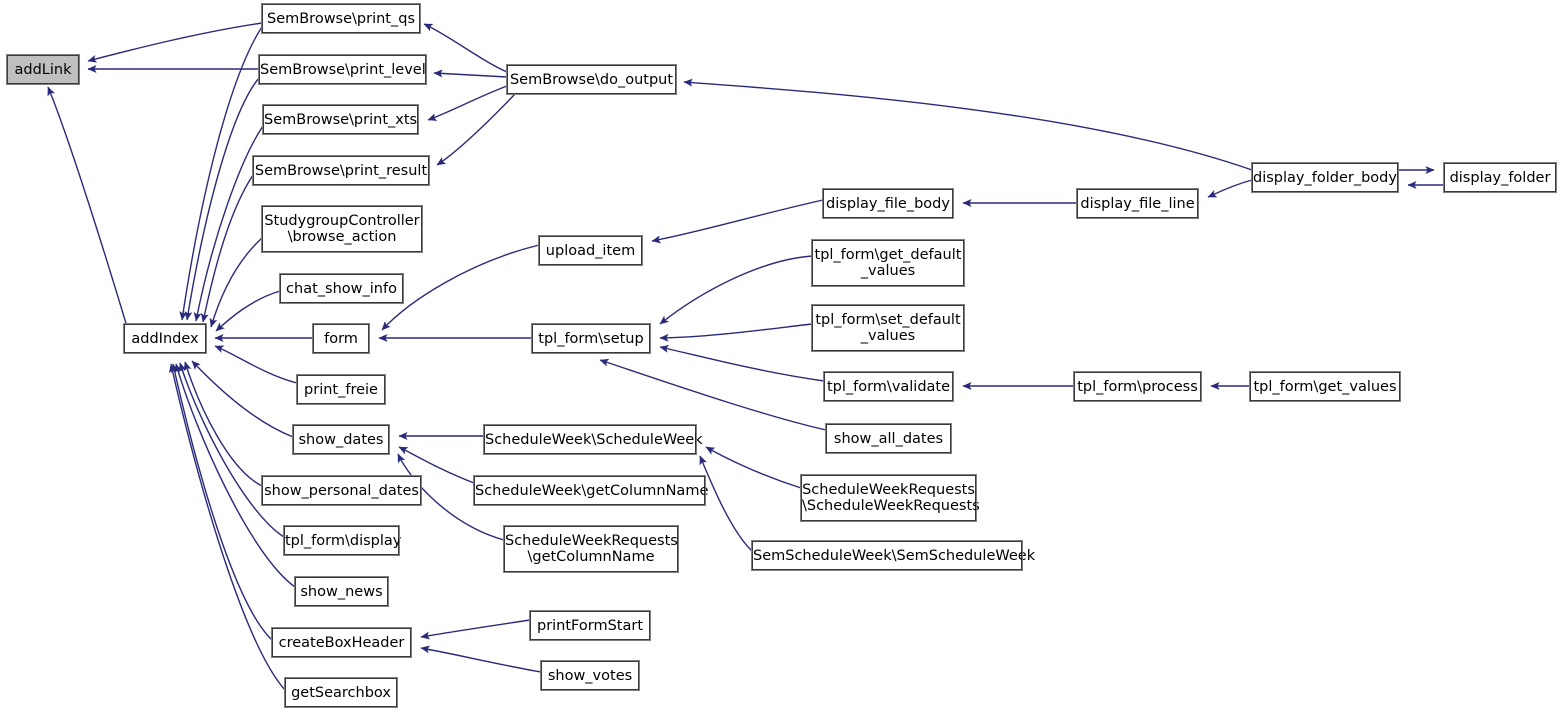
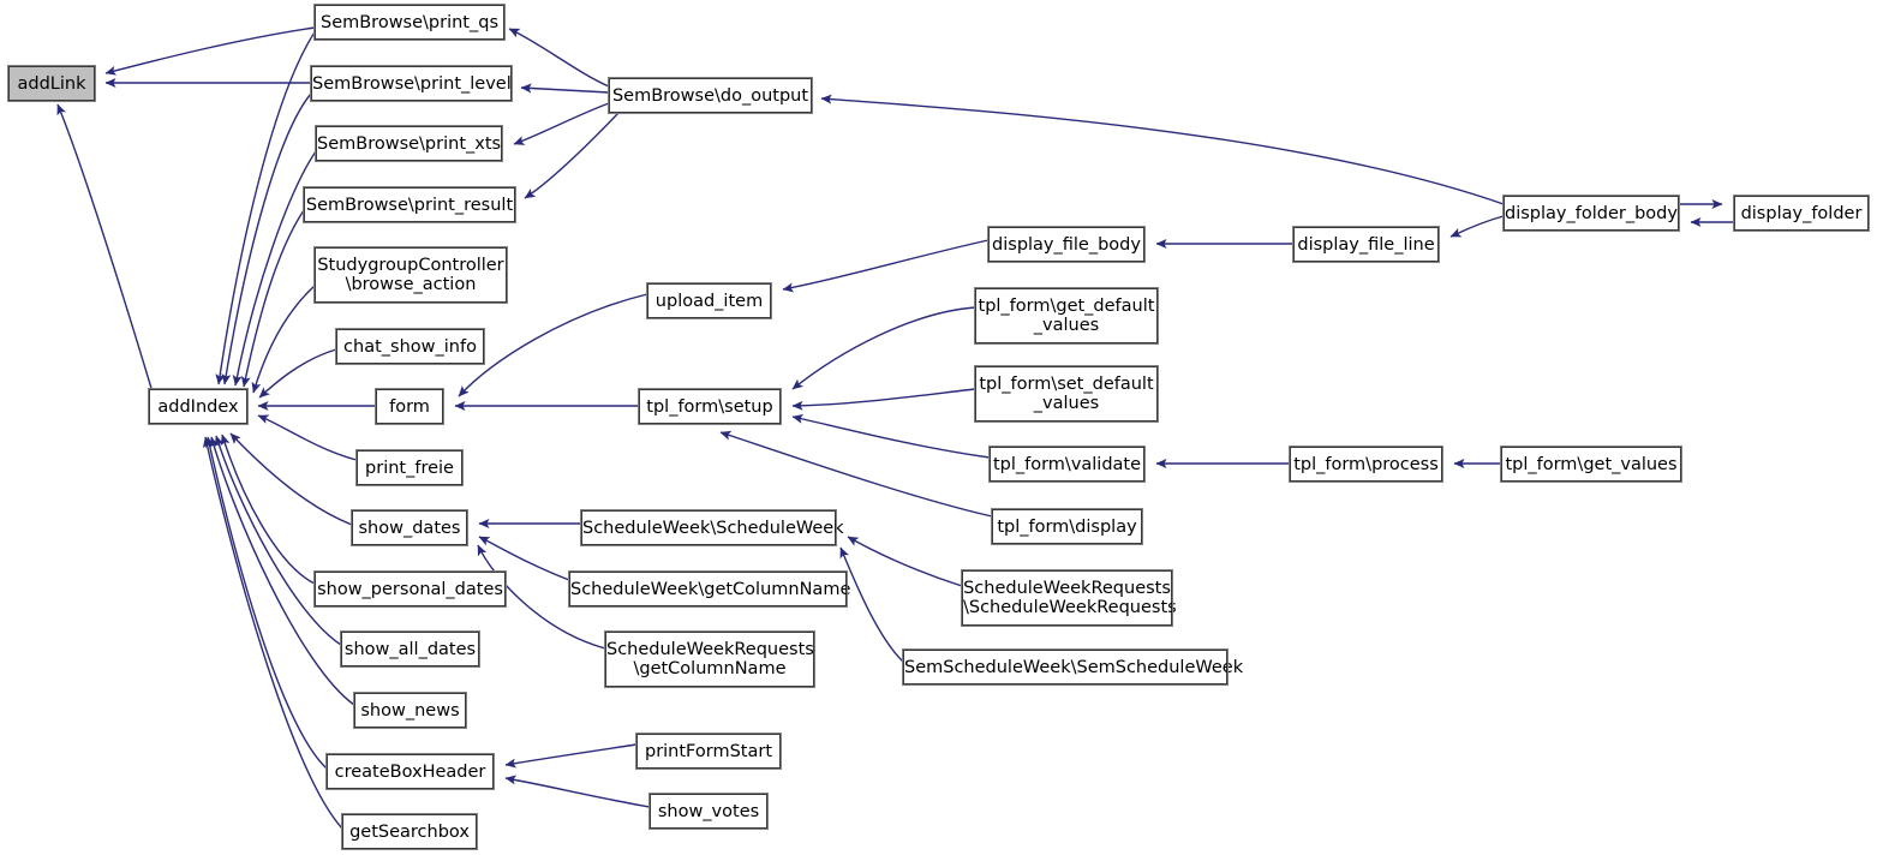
  addLink
  SemBrowse\print_qs
  SemBrowse\print_level
  SemBrowse\print_xts
  SemBrowse\print_result
  StudygroupController
  \browse_action
  chat_show_info
  addIndex
  form
  print_freie
  show_dates
  show_personal_dates
- tpl_form\display
+ show_all_dates
  show_news
  createBoxHeader
  getSearchbox
  SemBrowse\do_output
  upload_item
  tpl_form\setup
  ScheduleWeek\ScheduleWeek
  ScheduleWeek\getColumnName
  ScheduleWeekRequests
  \getColumnName
  printFormStart
  show_votes
  display_file_body
  tpl_form\get_default
  _values
  tpl_form\set_default
  _values
  tpl_form\validate
- show_all_dates
+ tpl_form\display
  ScheduleWeekRequests
  \ScheduleWeekRequests
  SemScheduleWeek\SemScheduleWeek
  display_file_line
  tpl_form\process
  display_folder_body
  display_folder
  tpl_form\get_values
